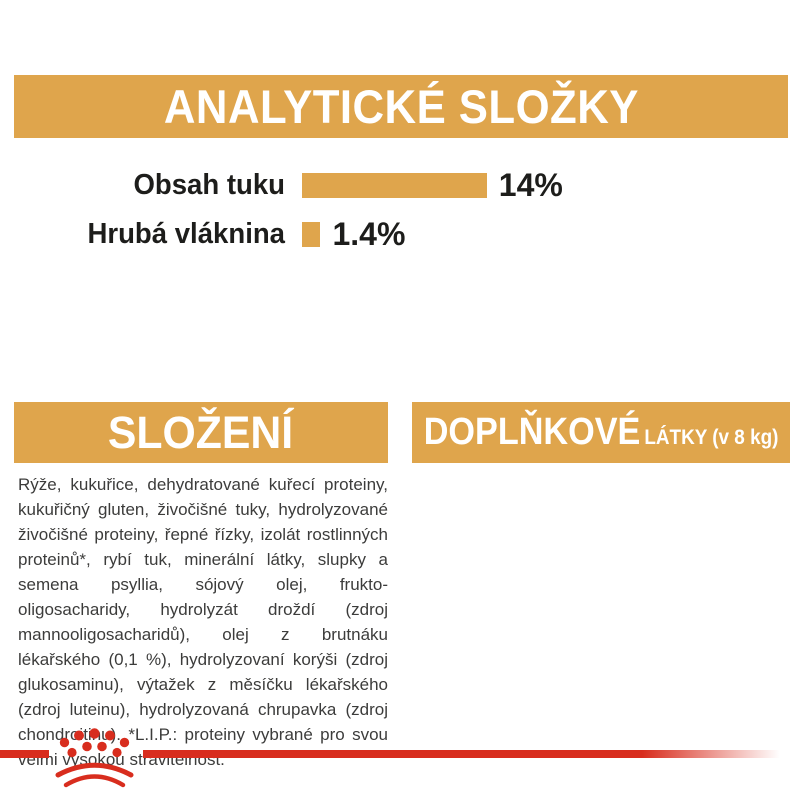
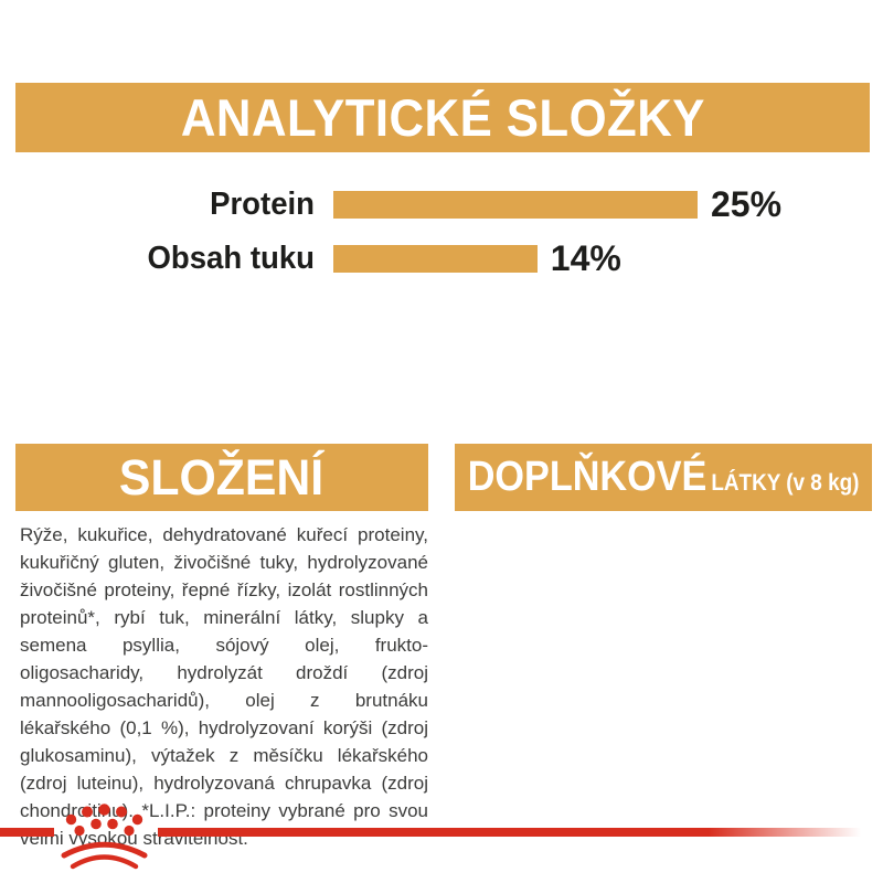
  ANALYTICKÉ SLOŽKY
+ Protein
+ 25%
  Obsah tuku
  14%
- Hrubá vláknina
- 1.4%
  SLOŽENÍ
  DOPLŇKOVÉ LÁTKY (v 8 kg)
  Rýže, kukuřice, dehydratované kuřecí proteiny, kukuřičný gluten, živočišné tuky, hydrolyzované živočišné proteiny, řepné řízky, izolát rostlinných proteinů*, rybí tuk, minerální látky, slupky a semena psyllia, sójový olej, frukto-oligosacharidy, hydrolyzát droždí (zdroj mannooligosacharidů), olej z brutnáku lékařského (0,1 %), hydrolyzovaní korýši (zdroj glukosaminu), výtažek z měsíčku lékařského (zdroj luteinu), hydrolyzovaná chrupavka (zdroj chondrt. *L.I.P.: proteiny vybrané pro svou velmi vysokou stravitelnost.
